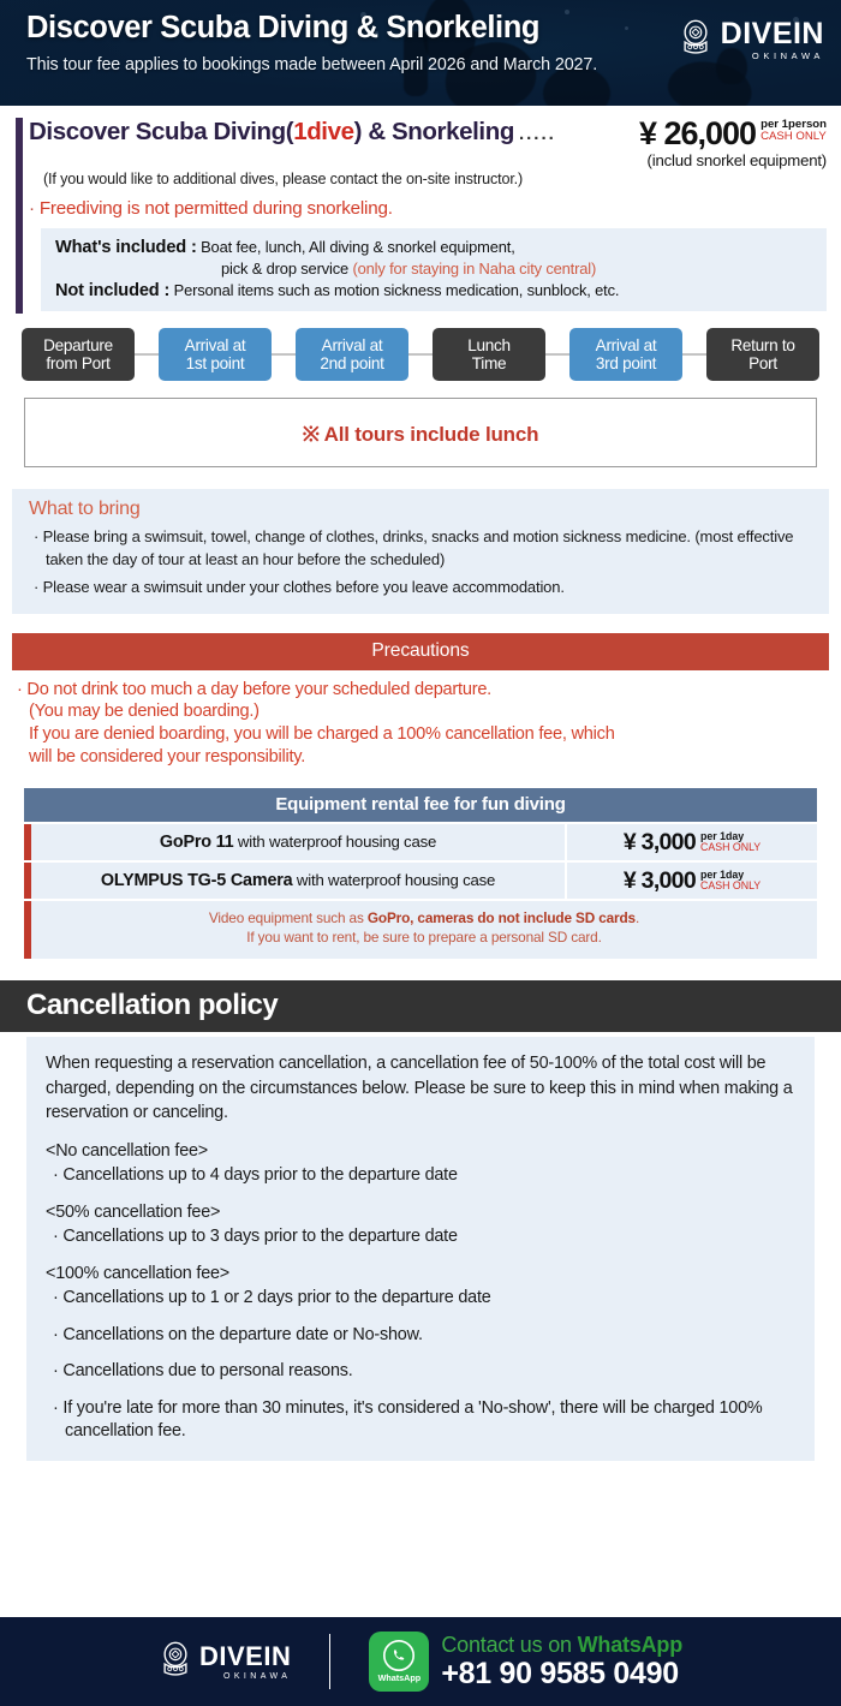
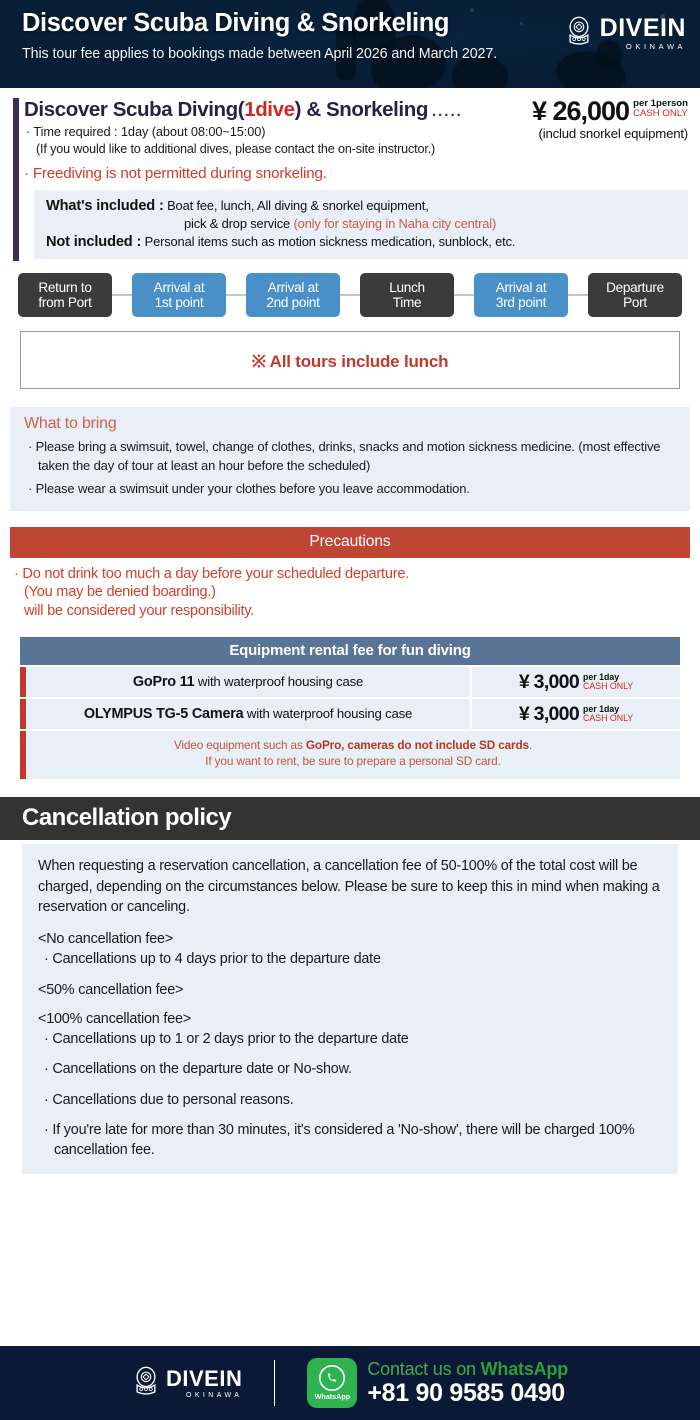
  Discover Scuba Diving & Snorkeling
  This tour fee applies to bookings made between April 2026 and March 2027.
  DIVEIN
  OKINAWA
  Discover Scuba Diving(1dive) & Snorkeling .....
+ · Time required : 1day (about 08:00~15:00)
  ¥ 26,000
  per 1person
  CASH ONLY
  (includ snorkel equipment)
  (If you would like to additional dives, please contact the on-site instructor.)
  · Freediving is not permitted during snorkeling.
  What's included : Boat fee, lunch, All diving & snorkel equipment,
  pick & drop service (only for staying in Naha city central)
  Not included : Personal items such as motion sickness medication, sunblock, etc.
- Departure
+ Return to
  from Port
  Arrival at
  1st point
  Arrival at
  2nd point
  Lunch
  Time
  Arrival at
  3rd point
- Return to
+ Departure
  Port
  ※ All tours include lunch
  What to bring
  · Please bring a swimsuit, towel, change of clothes, drinks, snacks and motion sickness medicine. (most effective taken the day of tour at least an hour before the scheduled)
  · Please wear a swimsuit under your clothes before you leave accommodation.
  Precautions
  · Do not drink too much a day before your scheduled departure.
  (You may be denied boarding.)
- If you are denied boarding, you will be charged a 100% cancellation fee, which
  will be considered your responsibility.
  Equipment rental fee for fun diving
  GoPro 11 with waterproof housing case
  ¥ 3,000
  per 1day
  CASH ONLY
  OLYMPUS TG-5 Camera with waterproof housing case
  ¥ 3,000
  per 1day
  CASH ONLY
  Video equipment such as GoPro, cameras do not include SD cards.
  If you want to rent, be sure to prepare a personal SD card.
  Cancellation policy
  When requesting a reservation cancellation, a cancellation fee of 50-100% of the total cost will be charged, depending on the circumstances below. Please be sure to keep this in mind when making a reservation or canceling.
  <No cancellation fee>
  · Cancellations up to 4 days prior to the departure date
  <50% cancellation fee>
- · Cancellations up to 3 days prior to the departure date
  <100% cancellation fee>
  · Cancellations up to 1 or 2 days prior to the departure date
  · Cancellations on the departure date or No-show.
  · Cancellations due to personal reasons.
  · If you're late for more than 30 minutes, it's considered a 'No-show', there will be charged 100% cancellation fee.
  DIVEIN
  WhatsApp
  Contact us on WhatsApp
  +81 90 9585 0490
